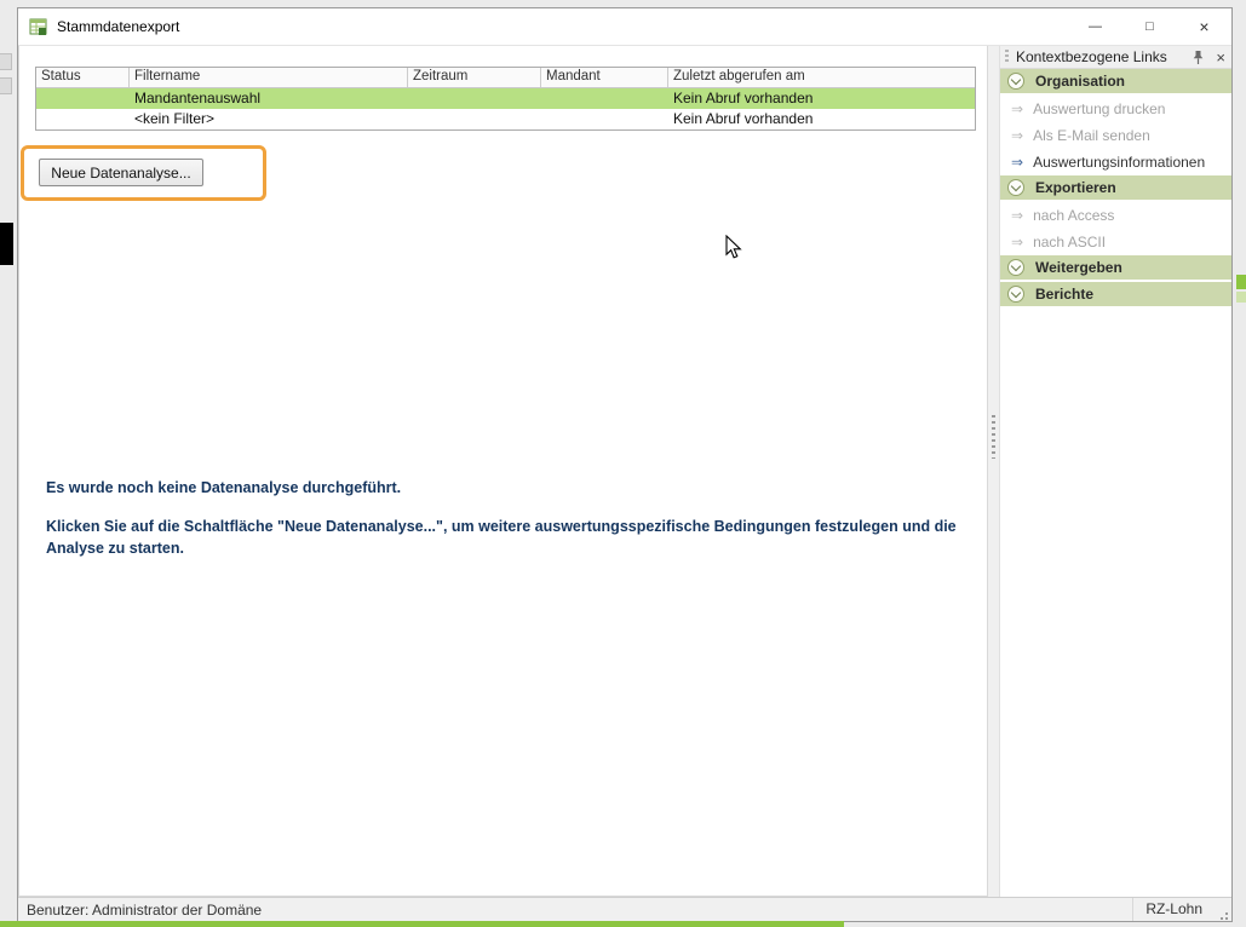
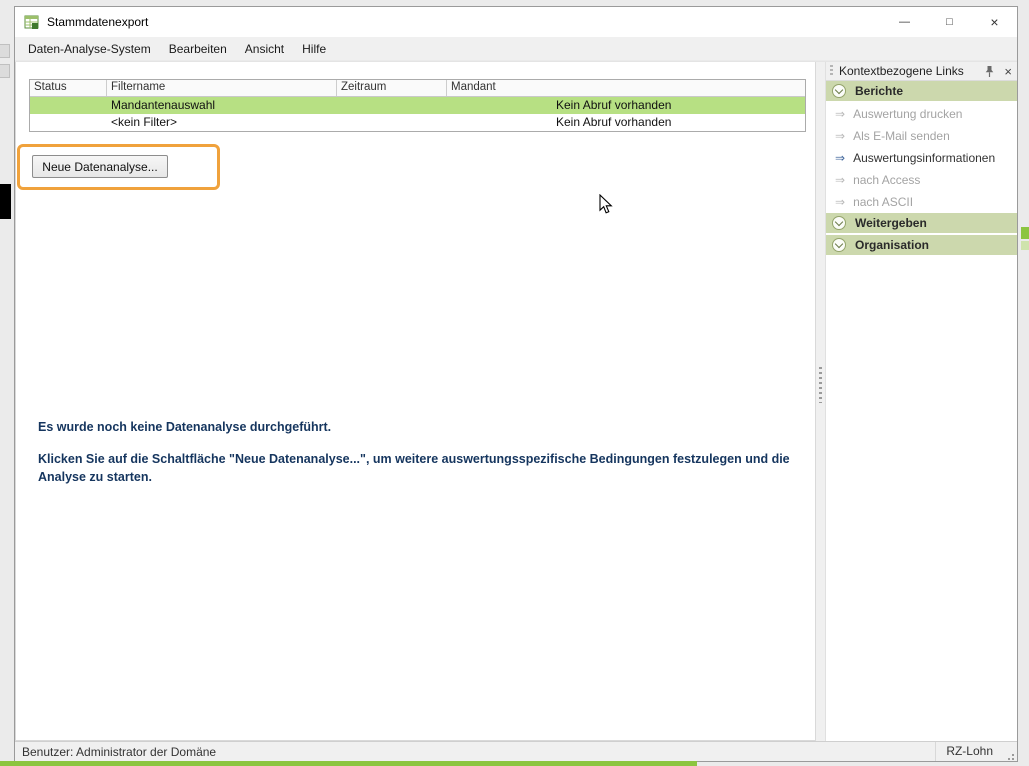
  Stammdatenexport
  —
  □
  ×
+ Daten-Analyse-System
+ Bearbeiten
+ Ansicht
+ Hilfe
  Status
  Filtername
  Zeitraum
  Mandant
- Zuletzt abgerufen am
  Mandantenauswahl
  Kein Abruf vorhanden
  <kein Filter>
  Kein Abruf vorhanden
  Neue Datenanalyse...
  Es wurde noch keine Datenanalyse durchgeführt.
  Klicken Sie auf die Schaltfläche "Neue Datenanalyse...", um weitere auswertungsspezifische Bedingungen festzulegen und die Analyse zu starten.
  Kontextbezogene Links
  ×
- Organisation
+ Berichte
  ⇒
  Auswertung drucken
  ⇒
  Als E-Mail senden
  ⇒
  Auswertungsinformationen
- Exportieren
  ⇒
  nach Access
  ⇒
  nach ASCII
  Weitergeben
- Berichte
+ Organisation
  Benutzer: Administrator der Domäne
  RZ-Lohn
